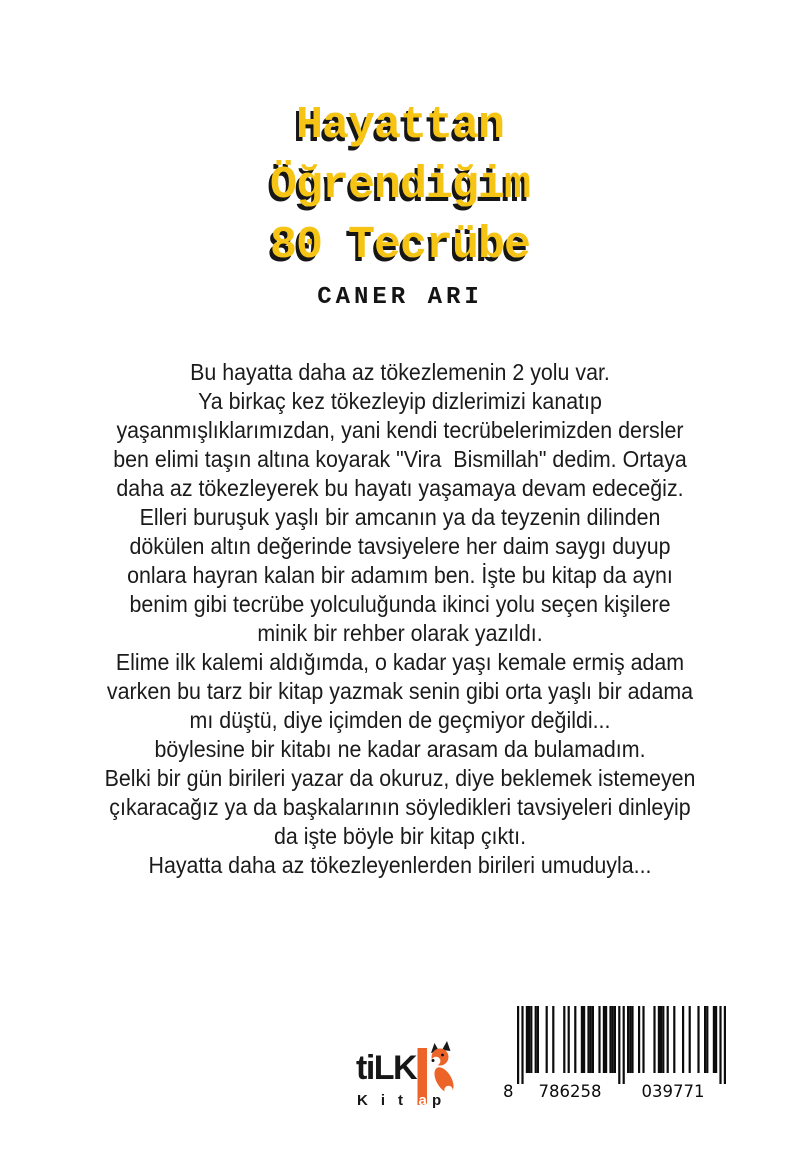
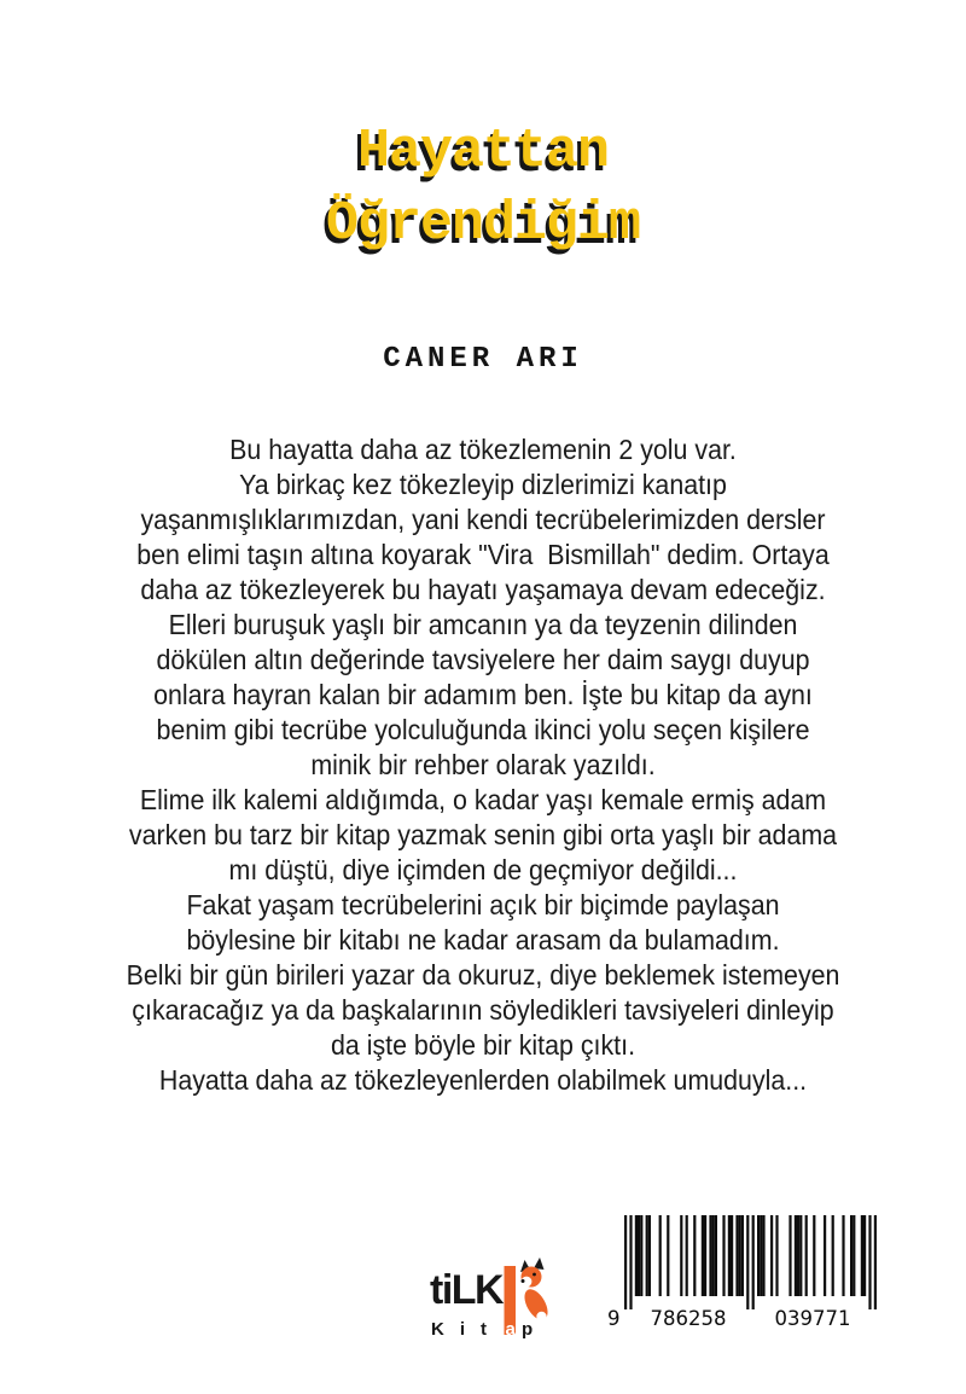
  Hayattan
  Öğrendiğim
- 80 Tecrübe
  CANER ARI
  Bu hayatta daha az tökezlemenin 2 yolu var.
  Ya birkaç kez tökezleyip dizlerimizi kanatıp
  yaşanmışlıklarımızdan, yani kendi tecrübelerimizden dersler
  ben elimi taşın altına koyarak "Vira Bismillah" dedim. Ortaya
  daha az tökezleyerek bu hayatı yaşamaya devam edeceğiz.
  Elleri buruşuk yaşlı bir amcanın ya da teyzenin dilinden
  dökülen altın değerinde tavsiyelere her daim saygı duyup
  onlara hayran kalan bir adamım ben. İşte bu kitap da aynı
  benim gibi tecrübe yolculuğunda ikinci yolu seçen kişilere
  minik bir rehber olarak yazıldı.
  Elime ilk kalemi aldığımda, o kadar yaşı kemale ermiş adam
  varken bu tarz bir kitap yazmak senin gibi orta yaşlı bir adama
  mı düştü, diye içimden de geçmiyor değildi...
+ Fakat yaşam tecrübelerini açık bir biçimde paylaşan
  böylesine bir kitabı ne kadar arasam da bulamadım.
  Belki bir gün birileri yazar da okuruz, diye beklemek istemeyen
  çıkaracağız ya da başkalarının söyledikleri tavsiyeleri dinleyip
  da işte böyle bir kitap çıktı.
- Hayatta daha az tökezleyenlerden birileri umuduyla...
+ Hayatta daha az tökezleyenlerden olabilmek umuduyla...
  tiLK
  Kit
  a
  p
- 8
+ 9
  786258
  039771
